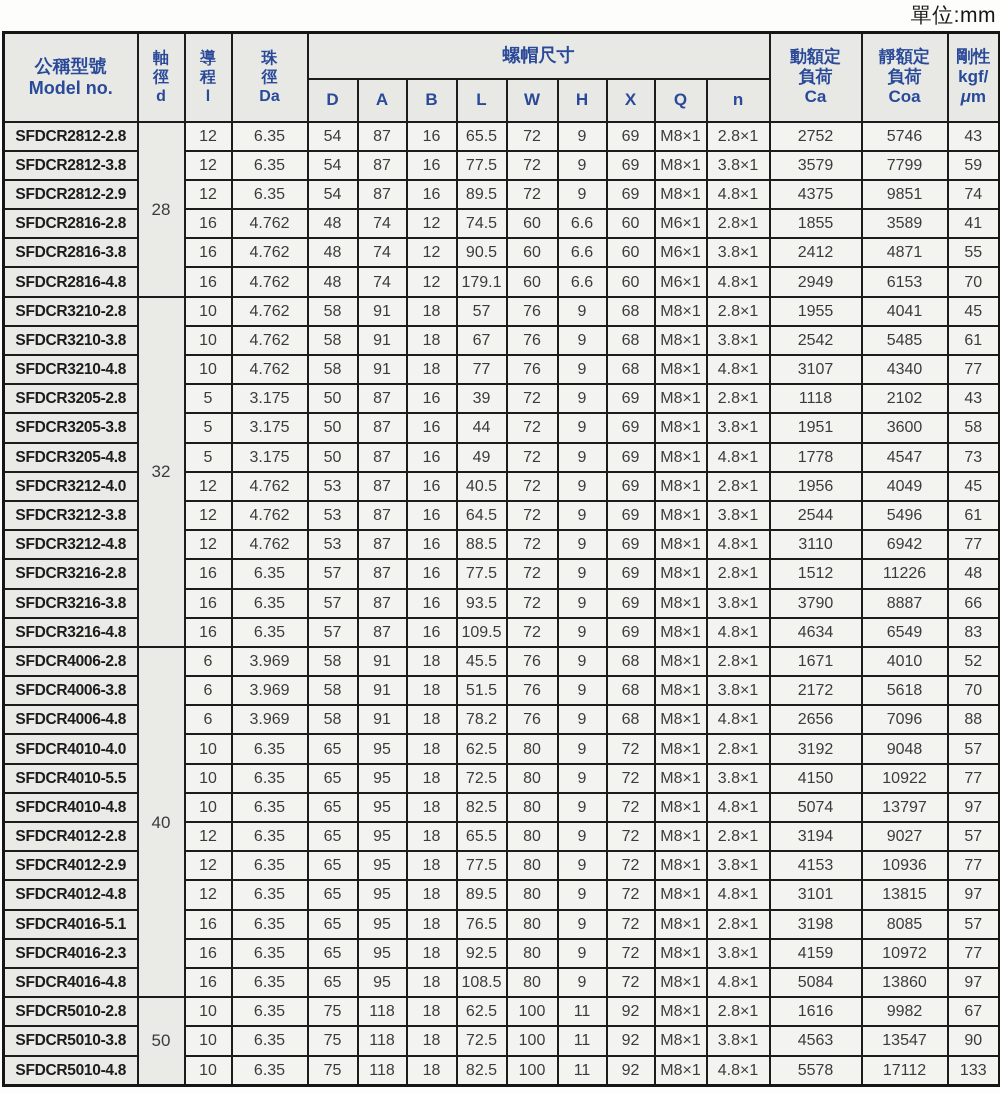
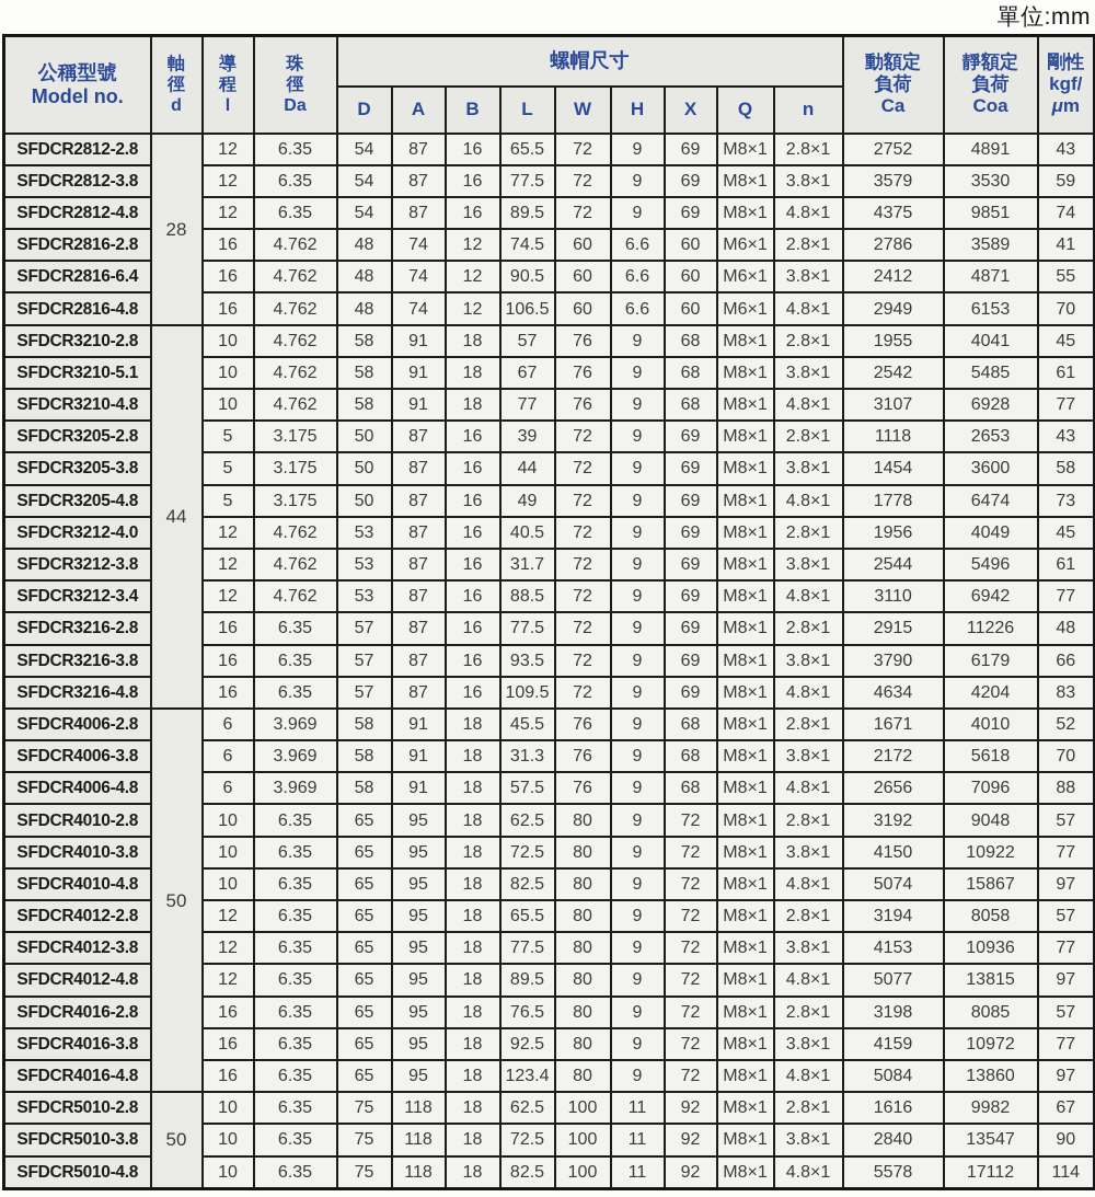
  單位:mm
  公稱型號 Model no.	軸 徑 d	導 程 l	珠 徑 Da	螺帽尺寸	動額定 負荷 Ca	靜額定 負荷 Coa	剛性 kgf/ μm
  D	A	B	L	W	H	X	Q	n
- SFDCR2812-2.8	28	12	6.35	54	87	16	65.5	72	9	69	M8×1	2.8×1	2752	5746	43
+ SFDCR2812-2.8	28	12	6.35	54	87	16	65.5	72	9	69	M8×1	2.8×1	2752	4891	43
- SFDCR2812-3.8	12	6.35	54	87	16	77.5	72	9	69	M8×1	3.8×1	3579	7799	59
+ SFDCR2812-3.8	12	6.35	54	87	16	77.5	72	9	69	M8×1	3.8×1	3579	3530	59
- SFDCR2812-2.9	12	6.35	54	87	16	89.5	72	9	69	M8×1	4.8×1	4375	9851	74
+ SFDCR2812-4.8	12	6.35	54	87	16	89.5	72	9	69	M8×1	4.8×1	4375	9851	74
- SFDCR2816-2.8	16	4.762	48	74	12	74.5	60	6.6	60	M6×1	2.8×1	1855	3589	41
+ SFDCR2816-2.8	16	4.762	48	74	12	74.5	60	6.6	60	M6×1	2.8×1	2786	3589	41
- SFDCR2816-3.8	16	4.762	48	74	12	90.5	60	6.6	60	M6×1	3.8×1	2412	4871	55
+ SFDCR2816-6.4	16	4.762	48	74	12	90.5	60	6.6	60	M6×1	3.8×1	2412	4871	55
- SFDCR2816-4.8	16	4.762	48	74	12	179.1	60	6.6	60	M6×1	4.8×1	2949	6153	70
+ SFDCR2816-4.8	16	4.762	48	74	12	106.5	60	6.6	60	M6×1	4.8×1	2949	6153	70
- SFDCR3210-2.8	32	10	4.762	58	91	18	57	76	9	68	M8×1	2.8×1	1955	4041	45
+ SFDCR3210-2.8	44	10	4.762	58	91	18	57	76	9	68	M8×1	2.8×1	1955	4041	45
- SFDCR3210-3.8	10	4.762	58	91	18	67	76	9	68	M8×1	3.8×1	2542	5485	61
+ SFDCR3210-5.1	10	4.762	58	91	18	67	76	9	68	M8×1	3.8×1	2542	5485	61
- SFDCR3210-4.8	10	4.762	58	91	18	77	76	9	68	M8×1	4.8×1	3107	4340	77
+ SFDCR3210-4.8	10	4.762	58	91	18	77	76	9	68	M8×1	4.8×1	3107	6928	77
- SFDCR3205-2.8	5	3.175	50	87	16	39	72	9	69	M8×1	2.8×1	1118	2102	43
+ SFDCR3205-2.8	5	3.175	50	87	16	39	72	9	69	M8×1	2.8×1	1118	2653	43
- SFDCR3205-3.8	5	3.175	50	87	16	44	72	9	69	M8×1	3.8×1	1951	3600	58
+ SFDCR3205-3.8	5	3.175	50	87	16	44	72	9	69	M8×1	3.8×1	1454	3600	58
- SFDCR3205-4.8	5	3.175	50	87	16	49	72	9	69	M8×1	4.8×1	1778	4547	73
+ SFDCR3205-4.8	5	3.175	50	87	16	49	72	9	69	M8×1	4.8×1	1778	6474	73
  SFDCR3212-4.0	12	4.762	53	87	16	40.5	72	9	69	M8×1	2.8×1	1956	4049	45
- SFDCR3212-3.8	12	4.762	53	87	16	64.5	72	9	69	M8×1	3.8×1	2544	5496	61
+ SFDCR3212-3.8	12	4.762	53	87	16	31.7	72	9	69	M8×1	3.8×1	2544	5496	61
- SFDCR3212-4.8	12	4.762	53	87	16	88.5	72	9	69	M8×1	4.8×1	3110	6942	77
+ SFDCR3212-3.4	12	4.762	53	87	16	88.5	72	9	69	M8×1	4.8×1	3110	6942	77
- SFDCR3216-2.8	16	6.35	57	87	16	77.5	72	9	69	M8×1	2.8×1	1512	11226	48
+ SFDCR3216-2.8	16	6.35	57	87	16	77.5	72	9	69	M8×1	2.8×1	2915	11226	48
- SFDCR3216-3.8	16	6.35	57	87	16	93.5	72	9	69	M8×1	3.8×1	3790	8887	66
+ SFDCR3216-3.8	16	6.35	57	87	16	93.5	72	9	69	M8×1	3.8×1	3790	6179	66
- SFDCR3216-4.8	16	6.35	57	87	16	109.5	72	9	69	M8×1	4.8×1	4634	6549	83
+ SFDCR3216-4.8	16	6.35	57	87	16	109.5	72	9	69	M8×1	4.8×1	4634	4204	83
- SFDCR4006-2.8	40	6	3.969	58	91	18	45.5	76	9	68	M8×1	2.8×1	1671	4010	52
+ SFDCR4006-2.8	50	6	3.969	58	91	18	45.5	76	9	68	M8×1	2.8×1	1671	4010	52
- SFDCR4006-3.8	6	3.969	58	91	18	51.5	76	9	68	M8×1	3.8×1	2172	5618	70
+ SFDCR4006-3.8	6	3.969	58	91	18	31.3	76	9	68	M8×1	3.8×1	2172	5618	70
- SFDCR4006-4.8	6	3.969	58	91	18	78.2	76	9	68	M8×1	4.8×1	2656	7096	88
+ SFDCR4006-4.8	6	3.969	58	91	18	57.5	76	9	68	M8×1	4.8×1	2656	7096	88
- SFDCR4010-4.0	10	6.35	65	95	18	62.5	80	9	72	M8×1	2.8×1	3192	9048	57
+ SFDCR4010-2.8	10	6.35	65	95	18	62.5	80	9	72	M8×1	2.8×1	3192	9048	57
- SFDCR4010-5.5	10	6.35	65	95	18	72.5	80	9	72	M8×1	3.8×1	4150	10922	77
+ SFDCR4010-3.8	10	6.35	65	95	18	72.5	80	9	72	M8×1	3.8×1	4150	10922	77
- SFDCR4010-4.8	10	6.35	65	95	18	82.5	80	9	72	M8×1	4.8×1	5074	13797	97
+ SFDCR4010-4.8	10	6.35	65	95	18	82.5	80	9	72	M8×1	4.8×1	5074	15867	97
- SFDCR4012-2.8	12	6.35	65	95	18	65.5	80	9	72	M8×1	2.8×1	3194	9027	57
+ SFDCR4012-2.8	12	6.35	65	95	18	65.5	80	9	72	M8×1	2.8×1	3194	8058	57
- SFDCR4012-2.9	12	6.35	65	95	18	77.5	80	9	72	M8×1	3.8×1	4153	10936	77
+ SFDCR4012-3.8	12	6.35	65	95	18	77.5	80	9	72	M8×1	3.8×1	4153	10936	77
- SFDCR4012-4.8	12	6.35	65	95	18	89.5	80	9	72	M8×1	4.8×1	3101	13815	97
+ SFDCR4012-4.8	12	6.35	65	95	18	89.5	80	9	72	M8×1	4.8×1	5077	13815	97
- SFDCR4016-5.1	16	6.35	65	95	18	76.5	80	9	72	M8×1	2.8×1	3198	8085	57
+ SFDCR4016-2.8	16	6.35	65	95	18	76.5	80	9	72	M8×1	2.8×1	3198	8085	57
- SFDCR4016-2.3	16	6.35	65	95	18	92.5	80	9	72	M8×1	3.8×1	4159	10972	77
+ SFDCR4016-3.8	16	6.35	65	95	18	92.5	80	9	72	M8×1	3.8×1	4159	10972	77
- SFDCR4016-4.8	16	6.35	65	95	18	108.5	80	9	72	M8×1	4.8×1	5084	13860	97
+ SFDCR4016-4.8	16	6.35	65	95	18	123.4	80	9	72	M8×1	4.8×1	5084	13860	97
  SFDCR5010-2.8	50	10	6.35	75	118	18	62.5	100	11	92	M8×1	2.8×1	1616	9982	67
- SFDCR5010-3.8	10	6.35	75	118	18	72.5	100	11	92	M8×1	3.8×1	4563	13547	90
+ SFDCR5010-3.8	10	6.35	75	118	18	72.5	100	11	92	M8×1	3.8×1	2840	13547	90
- SFDCR5010-4.8	10	6.35	75	118	18	82.5	100	11	92	M8×1	4.8×1	5578	17112	133
+ SFDCR5010-4.8	10	6.35	75	118	18	82.5	100	11	92	M8×1	4.8×1	5578	17112	114
